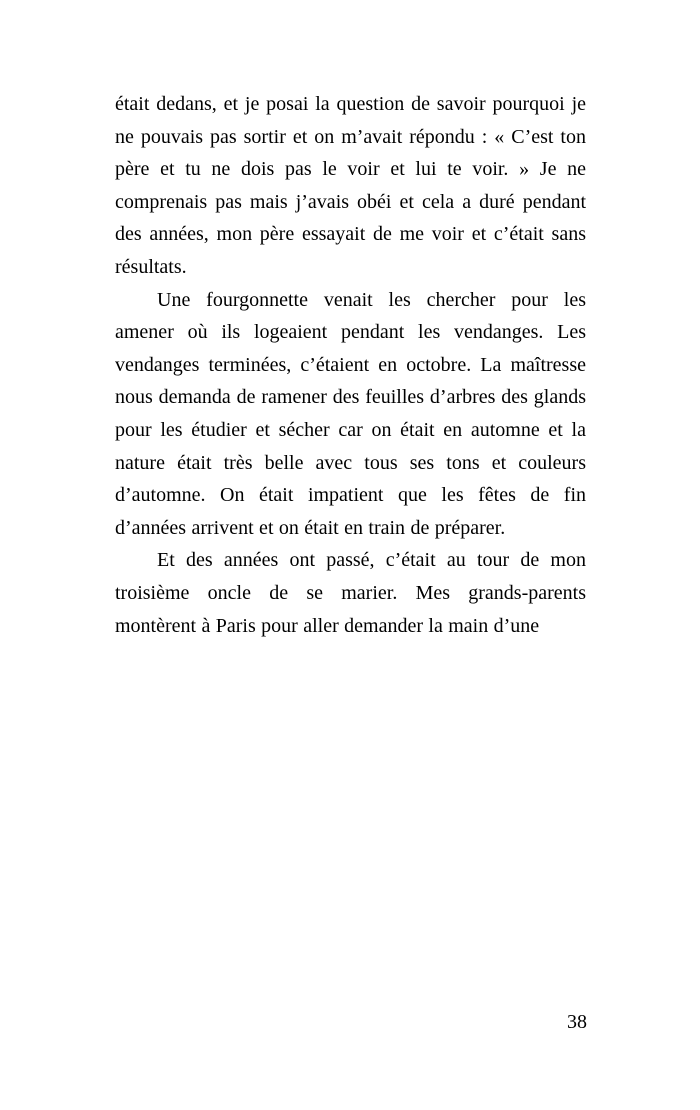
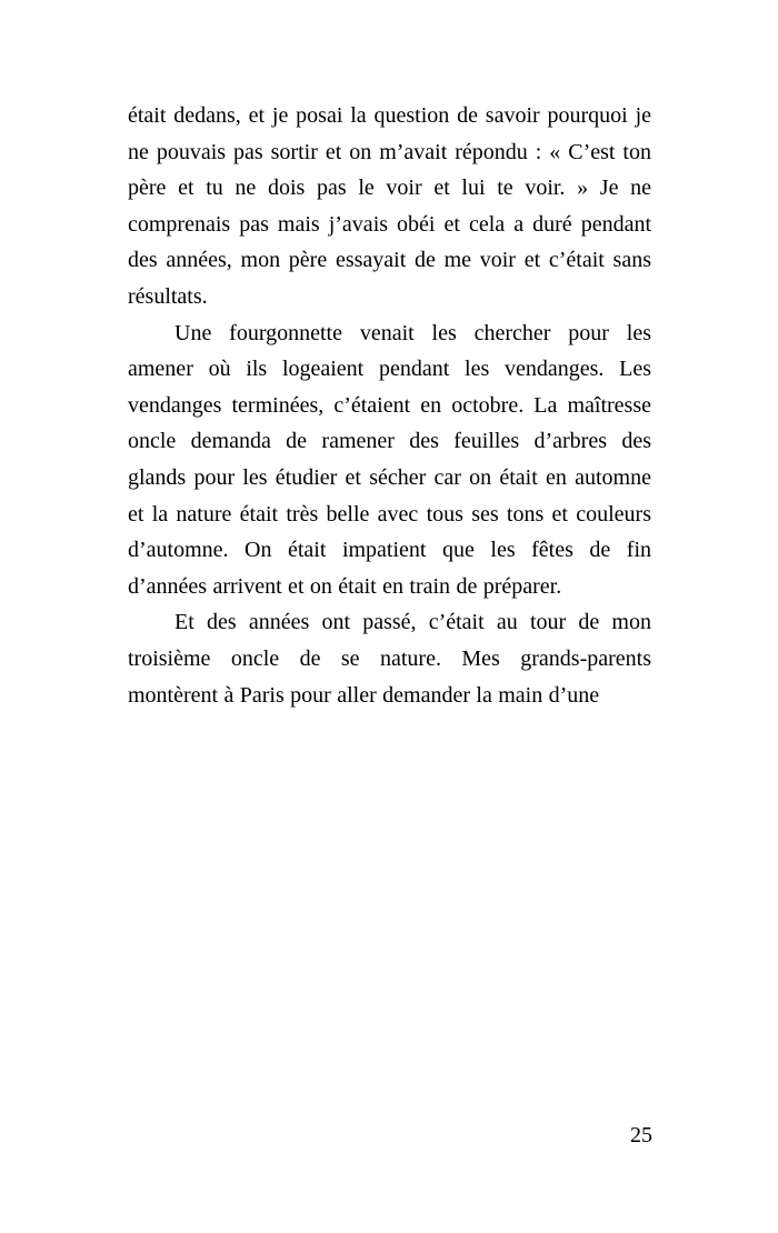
  était dedans, et je posai la question de savoir pourquoi je ne pouvais pas sortir et on m’avait répondu : « C’est ton père et tu ne dois pas le voir et lui te voir. » Je ne comprenais pas mais j’avais obéi et cela a duré pendant des années, mon père essayait de me voir et c’était sans résultats.
- Une fourgonnette venait les chercher pour les amener où ils logeaient pendant les vendanges. Les vendanges terminées, c’étaient en octobre. La maîtresse nous demanda de ramener des feuilles d’arbres des glands pour les étudier et sécher car on était en automne et la nature était très belle avec tous ses tons et couleurs d’automne. On était impatient que les fêtes de fin d’années arrivent et on était en train de préparer.
+ Une fourgonnette venait les chercher pour les amener où ils logeaient pendant les vendanges. Les vendanges terminées, c’étaient en octobre. La maîtresse oncle demanda de ramener des feuilles d’arbres des glands pour les étudier et sécher car on était en automne et la nature était très belle avec tous ses tons et couleurs d’automne. On était impatient que les fêtes de fin d’années arrivent et on était en train de préparer.
- Et des années ont passé, c’était au tour de mon troisième oncle de se marier. Mes grands-parents montèrent à Paris pour aller demander la main d’une
+ Et des années ont passé, c’était au tour de mon troisième oncle de se nature. Mes grands-parents montèrent à Paris pour aller demander la main d’une
- 38
+ 25
